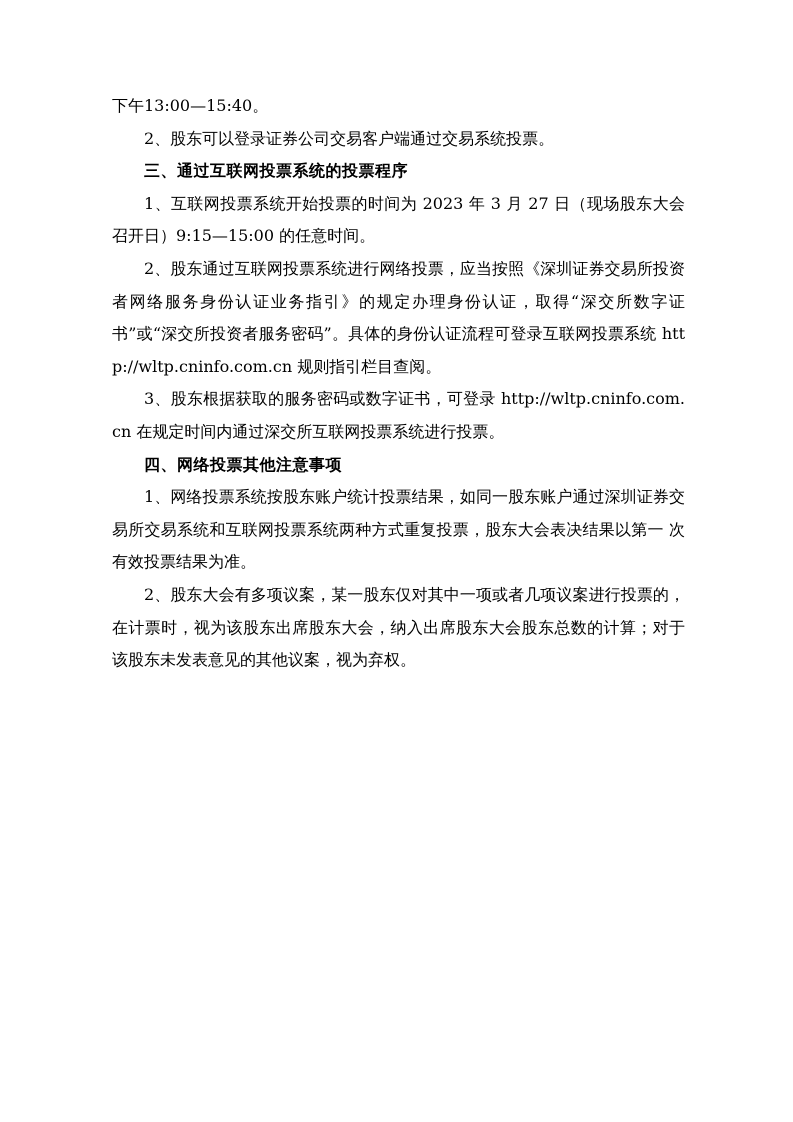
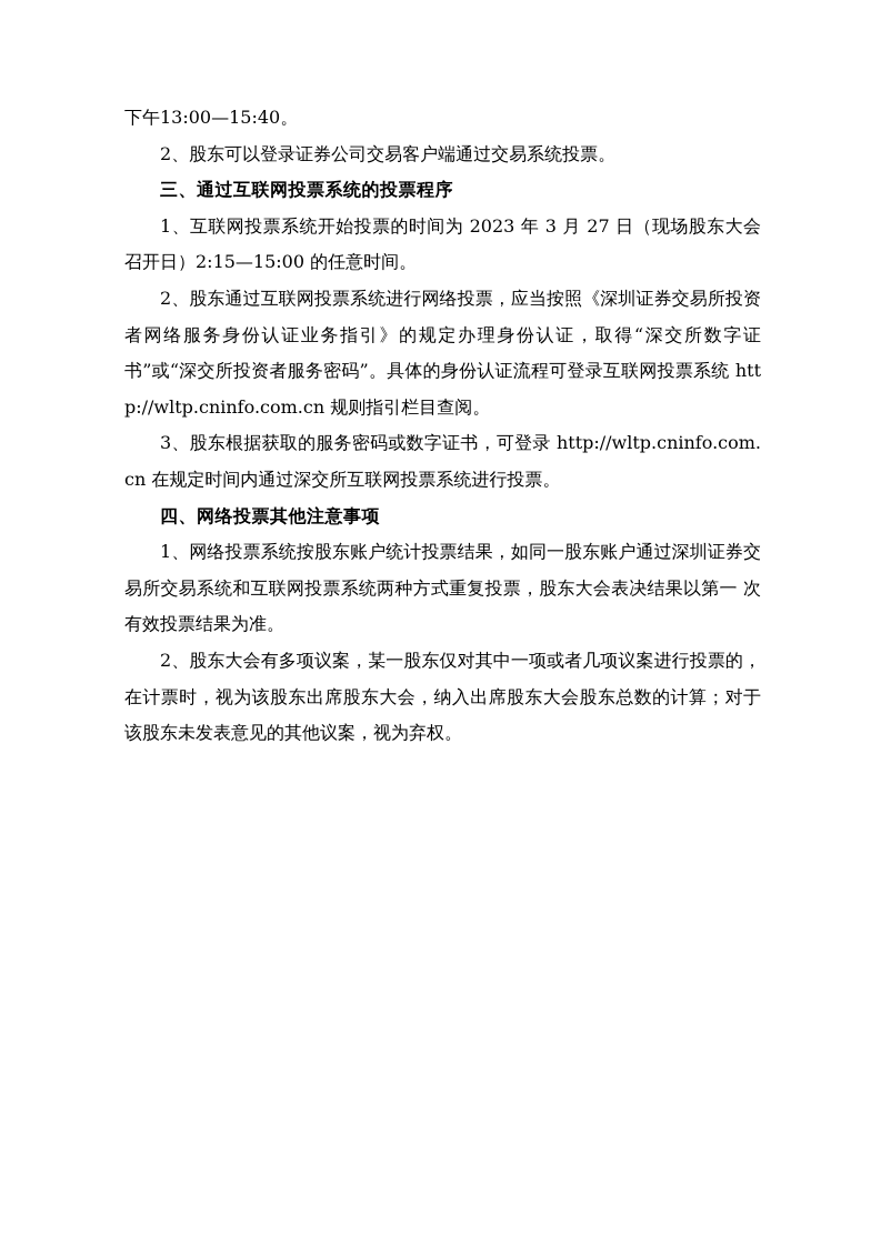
  下午13:00—15:40。
  2、股东可以登录证券公司交易客户端通过交易系统投票。
  三、通过互联网投票系统的投票程序
- 1、互联网投票系统开始投票的时间为 2023 年 3 月 27 日（现场股东大会召开日）9:15—15:00 的任意时间。
+ 1、互联网投票系统开始投票的时间为 2023 年 3 月 27 日（现场股东大会召开日）2:15—15:00 的任意时间。
  2、股东通过互联网投票系统进行网络投票，应当按照《深圳证券交易所投资者网络服务身份认证业务指引》的规定办理身份认证，取得“深交所数字证书”或“深交所投资者服务密码”。具体的身份认证流程可登录互联网投票系统 http://wltp.cninfo.com.cn 规则指引栏目查阅。
  3、股东根据获取的服务密码或数字证书，可登录 http://wltp.cninfo.com.cn 在规定时间内通过深交所互联网投票系统进行投票。
  四、网络投票其他注意事项
  1、网络投票系统按股东账户统计投票结果，如同一股东账户通过深圳证券交易所交易系统和互联网投票系统两种方式重复投票，股东大会表决结果以第一 次有效投票结果为准。
  2、股东大会有多项议案，某一股东仅对其中一项或者几项议案进行投票的，在计票时，视为该股东出席股东大会，纳入出席股东大会股东总数的计算；对于该股东未发表意见的其他议案，视为弃权。
